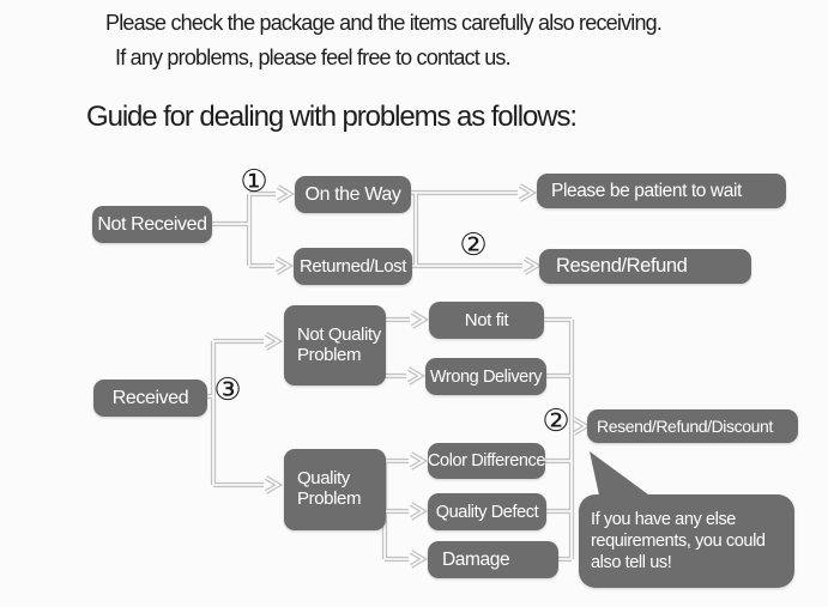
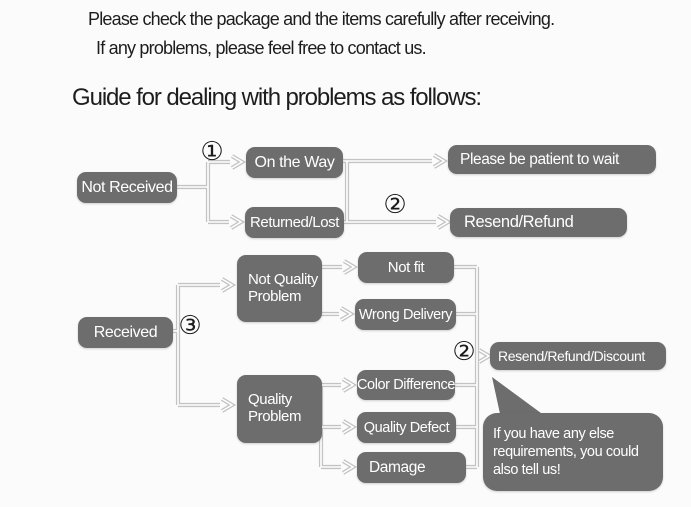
- Please check the package and the items carefully also receiving.
+ Please check the package and the items carefully after receiving.
  If any problems, please feel free to contact us.
  Guide for dealing with problems as follows:
  Not Received
  On the Way
  Returned/Lost
  Please be patient to wait
  Resend/Refund
  Received
  Not Quality Problem
  Quality Problem
  Not fit
  Wrong Delivery
  Color Difference
  Quality Defect
  Damage
  Resend/Refund/Discount
  ①
  ②
  ③
  ②
  If you have any else requirements, you could also tell us!
